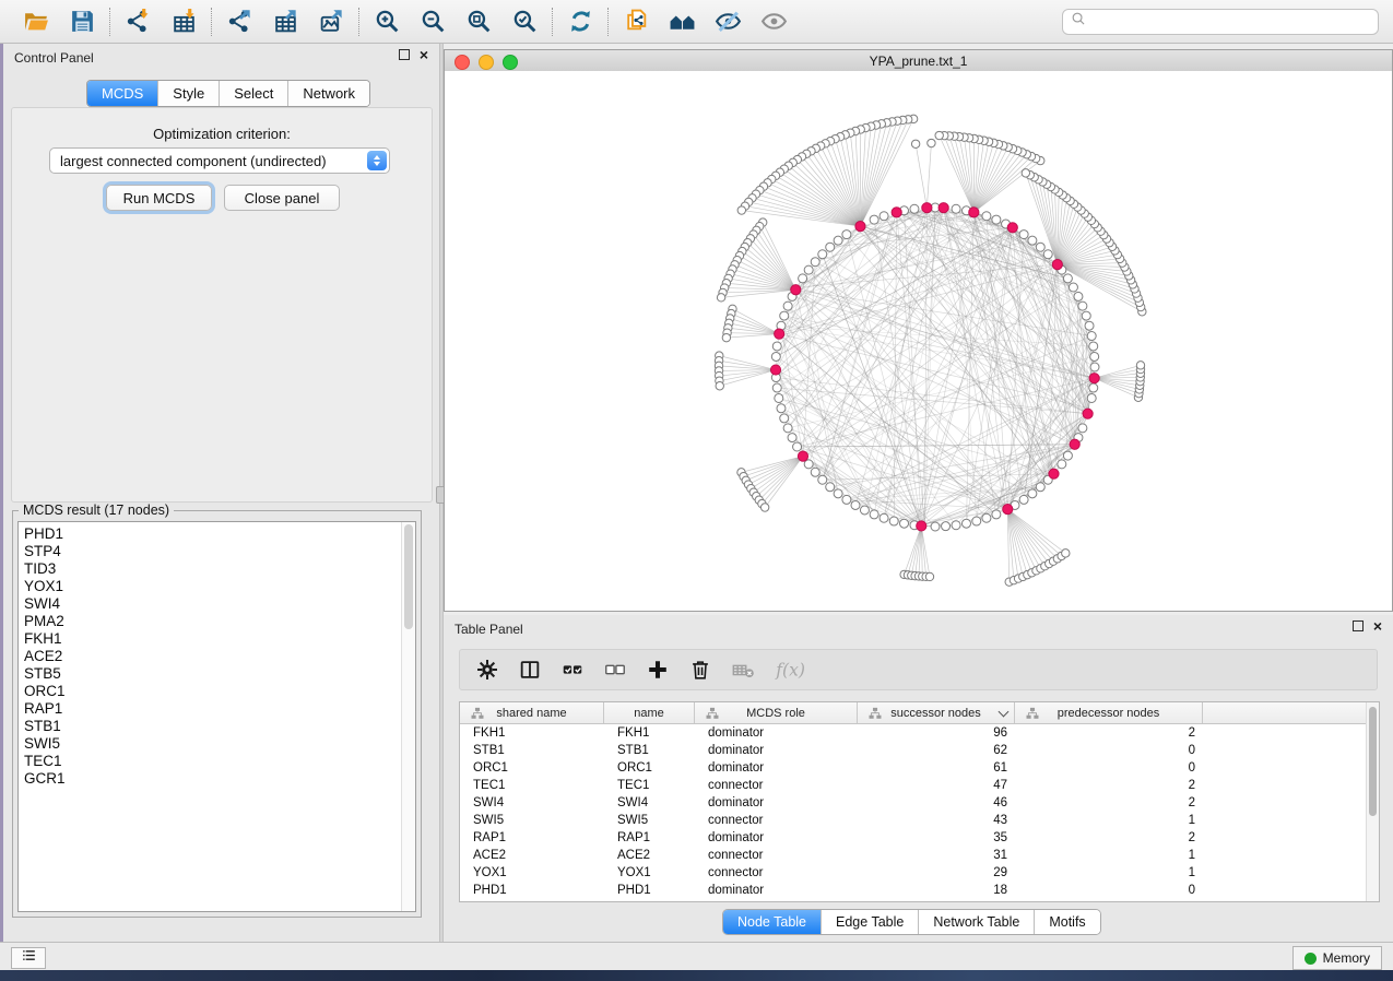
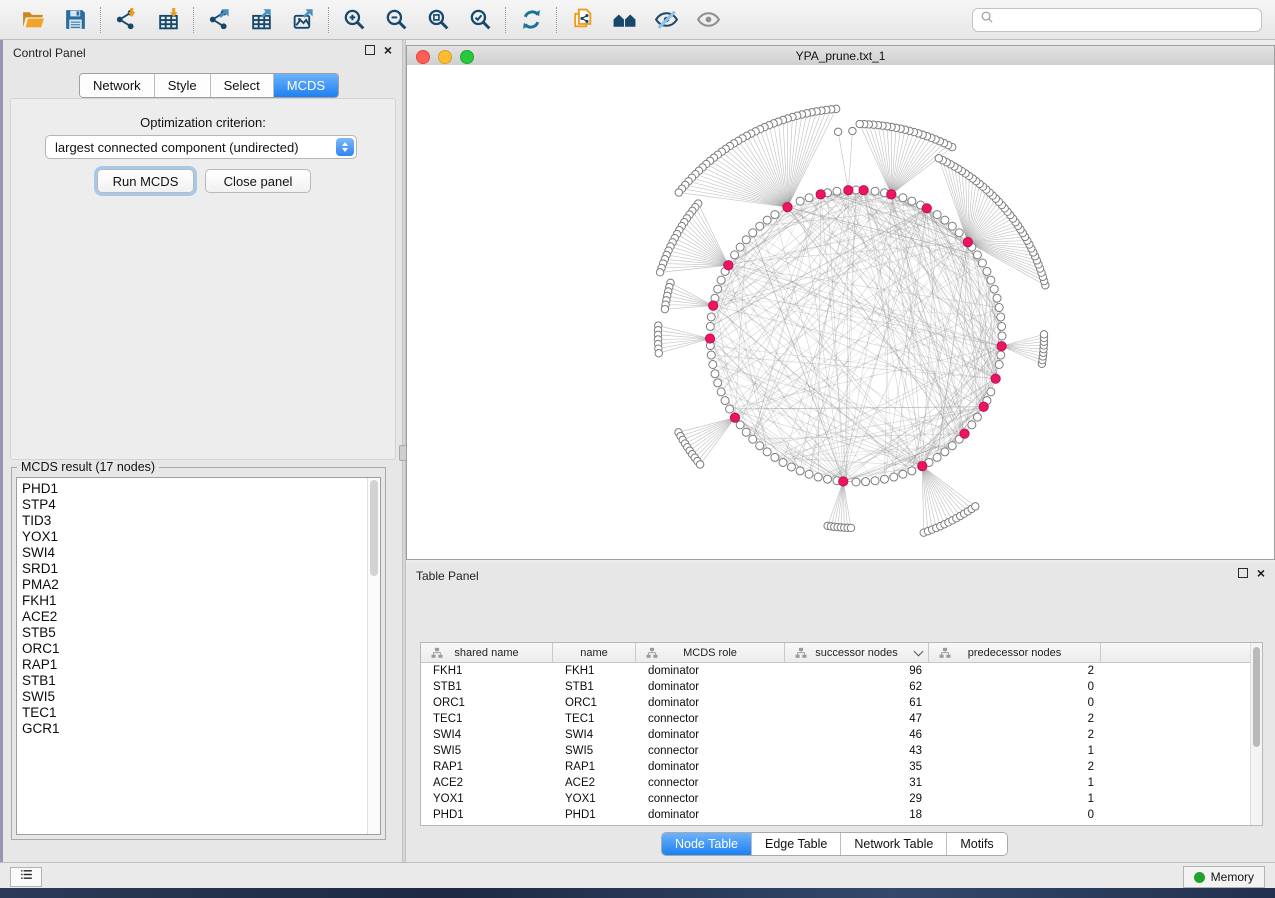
  Control Panel
  ×
- MCDS
+ Network
  Style
  Select
- Network
+ MCDS
  Optimization criterion:
  largest connected component (undirected)
  Run MCDS
  Close panel
  MCDS result (17 nodes)
  PHD1
  STP4
  TID3
  YOX1
  SWI4
+ SRD1
  PMA2
  FKH1
  ACE2
  STB5
  ORC1
  RAP1
  STB1
  SWI5
  TEC1
  GCR1
  YPA_prune.txt_1
  Table Panel
  ×
- f(x)
  shared name
  name
  MCDS role
  successor nodes
  predecessor nodes
  FKH1
  FKH1
  dominator
  96
  2
  STB1
  STB1
  dominator
  62
  0
  ORC1
  ORC1
  dominator
  61
  0
  TEC1
  TEC1
  connector
  47
  2
  SWI4
  SWI4
  dominator
  46
  2
  SWI5
  SWI5
  connector
  43
  1
  RAP1
  RAP1
  dominator
  35
  2
  ACE2
  ACE2
  connector
  31
  1
  YOX1
  YOX1
  connector
  29
  1
  PHD1
  PHD1
  dominator
  18
  0
  Node Table
  Edge Table
  Network Table
  Motifs
  Memory
